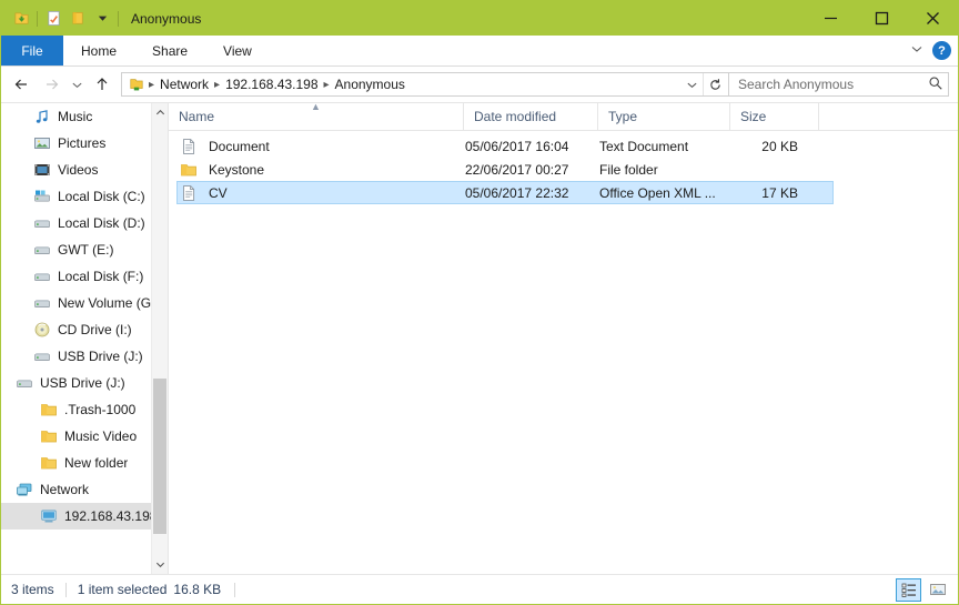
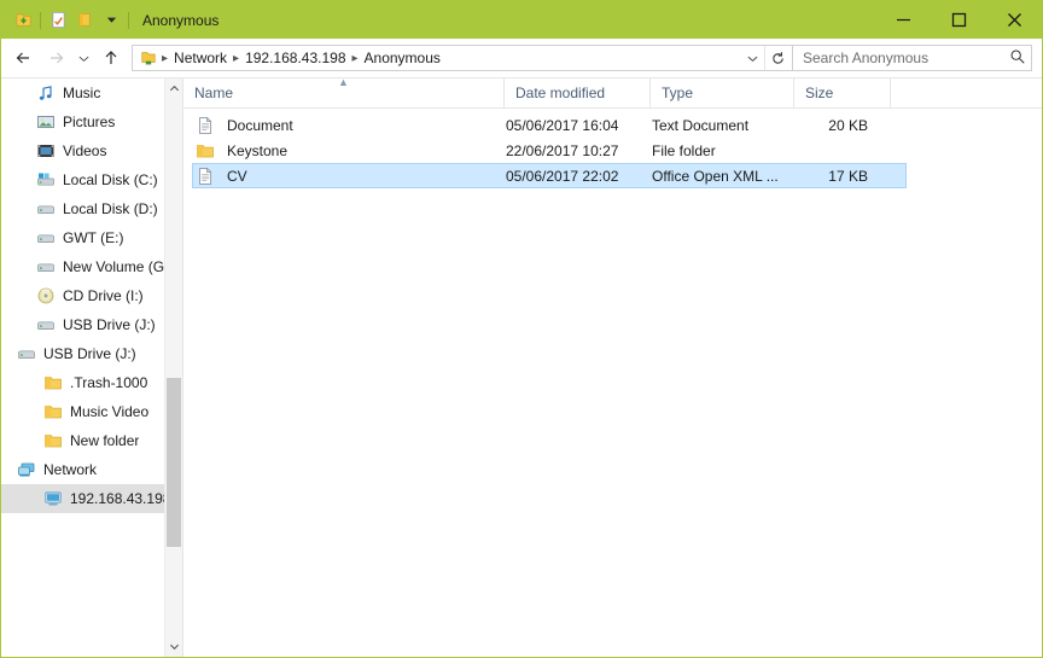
  Anonymous
- File
- Home
- Share
- View
- ?
  ▸
  Network
  ▸
  192.168.43.198
  ▸
  Anonymous
  Search Anonymous
  Music
  Pictures
  Videos
  Local Disk (C:)
  Local Disk (D:)
  GWT (E:)
- Local Disk (F:)
  New Volume (G
  CD Drive (I:)
  USB Drive (J:)
  USB Drive (J:)
  .Trash-1000
  Music Video
  New folder
  Network
  192.168.43.19
  ▲
  Name
  Date modified
  Type
  Size
  Document
  05/06/2017 16:04
  Text Document
  20 KB
  Keystone
- 22/06/2017 00:27
+ 22/06/2017 10:27
  File folder
  CV
- 05/06/2017 22:32
+ 05/06/2017 22:02
  Office Open XML ...
  17 KB
- 3 items
- 1 item selected
- 16.8 KB
